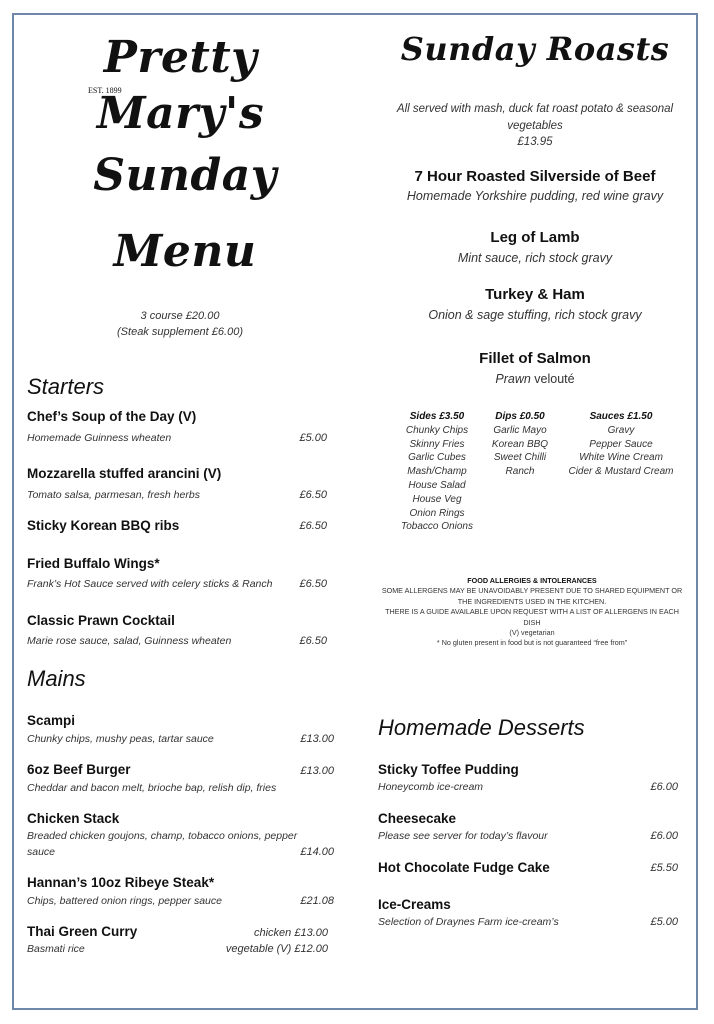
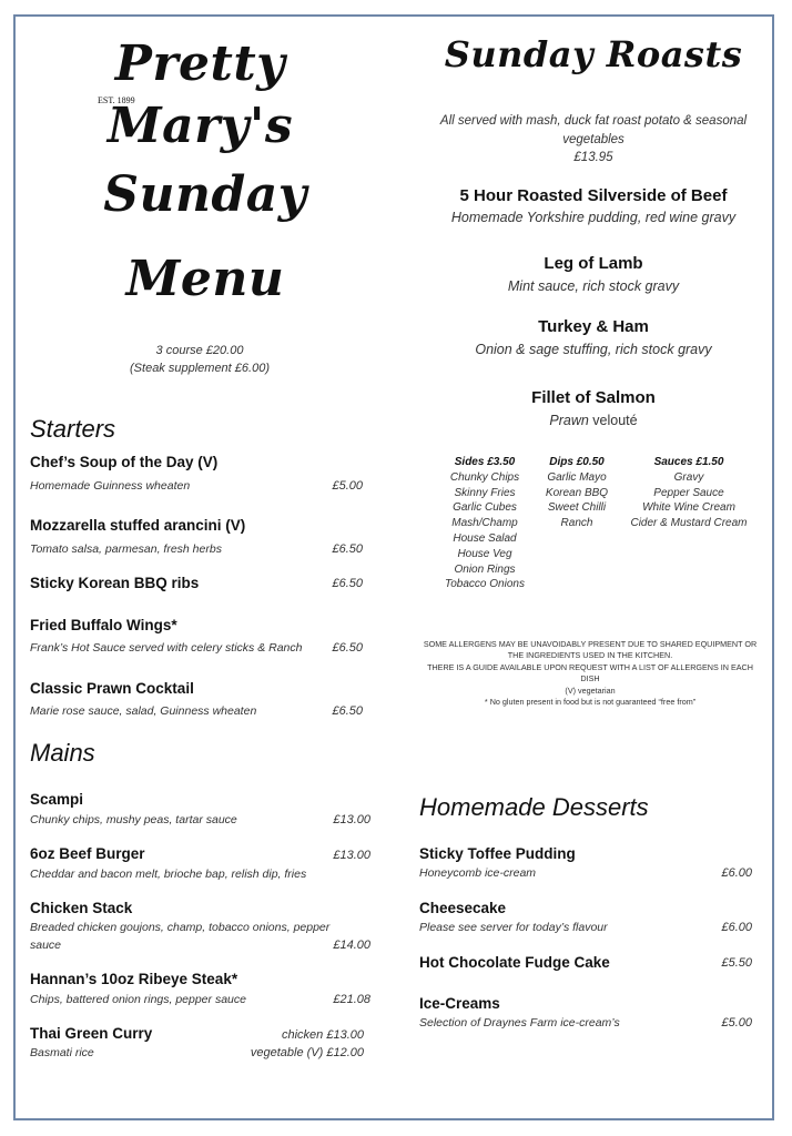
  Pretty Mary's
  EST. 1899
  Sunday
  Menu
  3 course £20.00
  (Steak supplement £6.00)
  Starters
  Chef’s Soup of the Day (V)
  Homemade Guinness wheaten
  £5.00
  Mozzarella stuffed arancini (V)
  Tomato salsa, parmesan, fresh herbs
  £6.50
  Sticky Korean BBQ ribs
  £6.50
  Fried Buffalo Wings*
  Frank’s Hot Sauce served with celery sticks & Ranch
  £6.50
  Classic Prawn Cocktail
  Marie rose sauce, salad, Guinness wheaten
  £6.50
  Mains
  Scampi
  Chunky chips, mushy peas, tartar sauce
  £13.00
  6oz Beef Burger
  £13.00
  Cheddar and bacon melt, brioche bap, relish dip, fries
  Chicken Stack
  Breaded chicken goujons, champ, tobacco onions, pepper
  sauce
  £14.00
  Hannan’s 10oz Ribeye Steak*
  Chips, battered onion rings, pepper sauce
  £21.08
  Thai Green Curry
  Basmati rice
  chicken £13.00
  vegetable (V) £12.00
  Sunday Roasts
  All served with mash, duck fat roast potato & seasonal
  vegetables
  £13.95
- 7 Hour Roasted Silverside of Beef
+ 5 Hour Roasted Silverside of Beef
  Homemade Yorkshire pudding, red wine gravy
  Leg of Lamb
  Mint sauce, rich stock gravy
  Turkey & Ham
  Onion & sage stuffing, rich stock gravy
  Fillet of Salmon
  Prawn velouté
  Sides £3.50
  Chunky Chips
  Skinny Fries
  Garlic Cubes
  Mash/Champ
  House Salad
  House Veg
  Onion Rings
  Tobacco Onions
  Dips £0.50
  Garlic Mayo
  Korean BBQ
  Sweet Chilli
  Ranch
  Sauces £1.50
  Gravy
  Pepper Sauce
  White Wine Cream
  Cider & Mustard Cream
- FOOD ALLERGIES & INTOLERANCES
  SOME ALLERGENS MAY BE UNAVOIDABLY PRESENT DUE TO SHARED EQUIPMENT OR
  THE INGREDIENTS USED IN THE KITCHEN.
  THERE IS A GUIDE AVAILABLE UPON REQUEST WITH A LIST OF ALLERGENS IN EACH
  DISH
  (V) vegetarian
  * No gluten present in food but is not guaranteed “free from”
  Homemade Desserts
  Sticky Toffee Pudding
  Honeycomb ice-cream
  £6.00
  Cheesecake
  Please see server for today’s flavour
  £6.00
  Hot Chocolate Fudge Cake
  £5.50
  Ice-Creams
  Selection of Draynes Farm ice-cream’s
  £5.00
